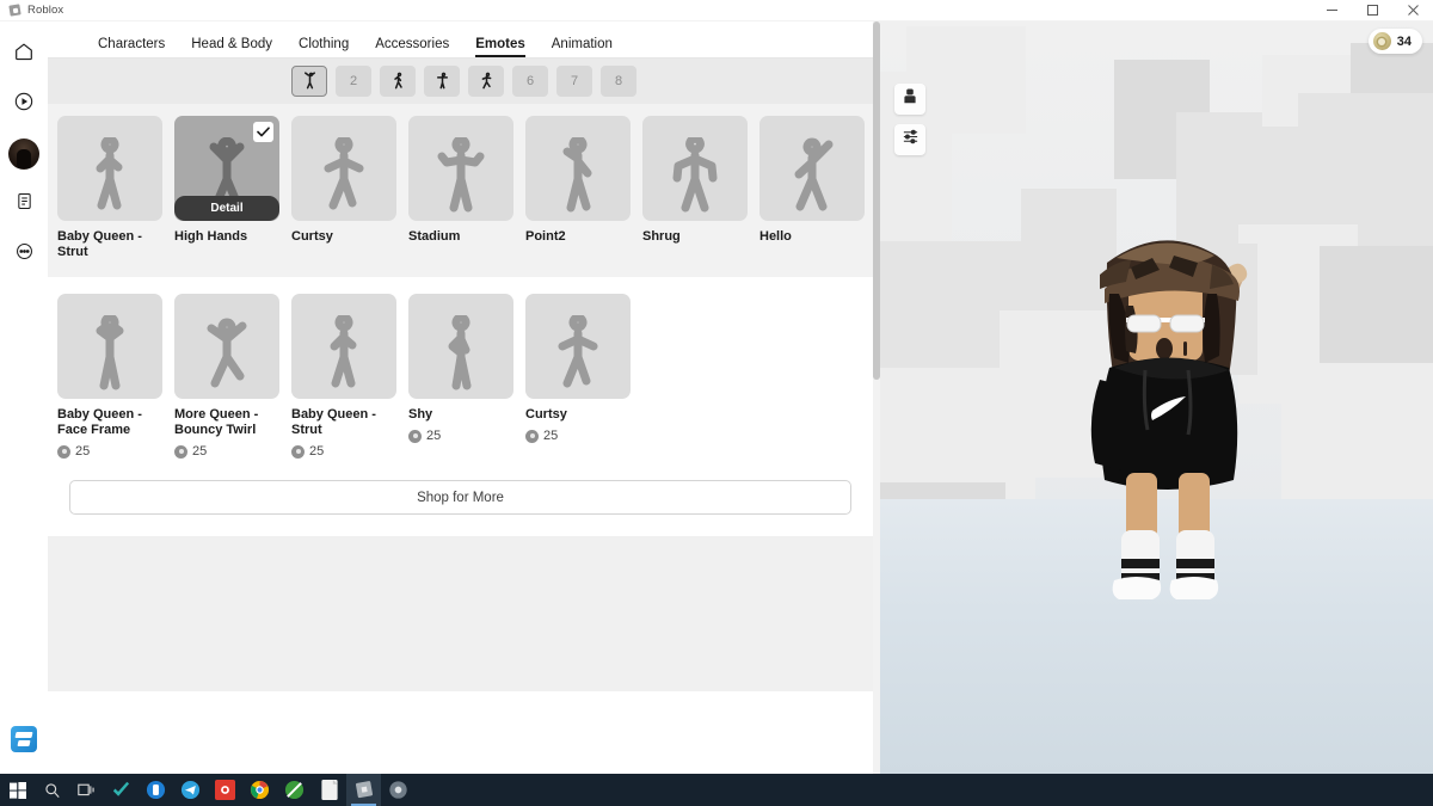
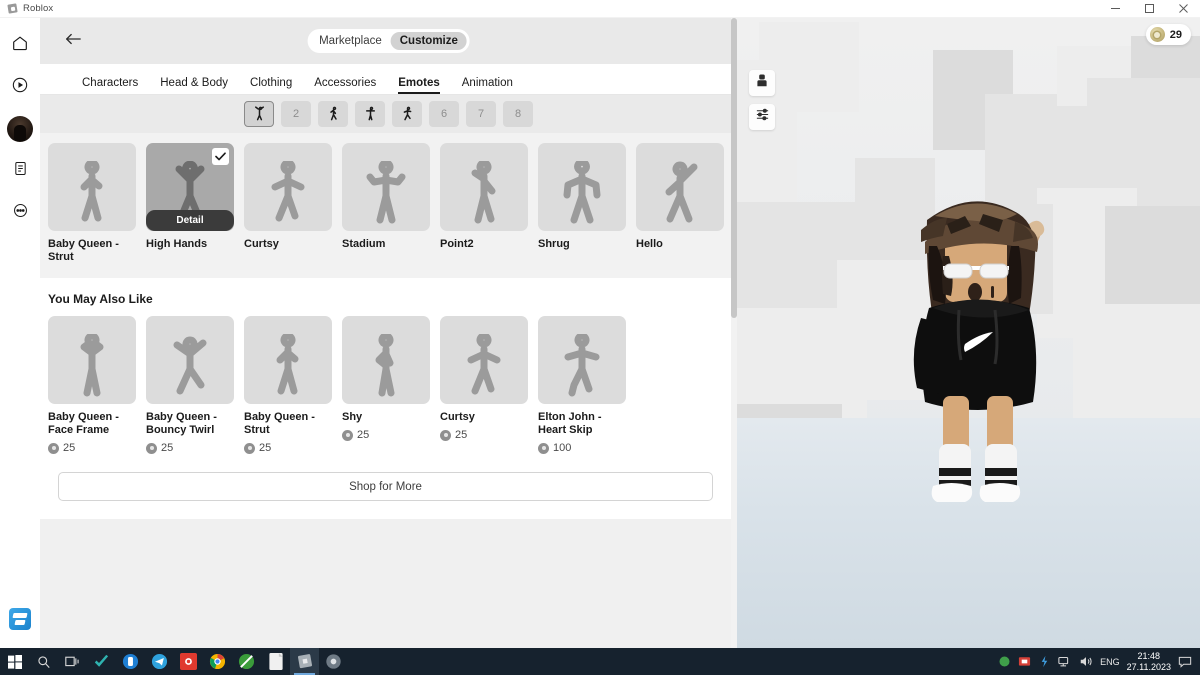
  Roblox
+ Marketplace
+ Customize
  Characters
  Head & Body
  Clothing
  Accessories
  Emotes
  Animation
  2
  6
  7
  8
  Baby Queen - Strut
  Detail
  High Hands
  Curtsy
  Stadium
  Point2
  Shrug
  Hello
+ You May Also Like
  Baby Queen - Face Frame
  25
- More Queen - Bouncy Twirl
+ Baby Queen - Bouncy Twirl
  25
  Baby Queen - Strut
  25
  Shy
  25
  Curtsy
  25
+ Elton John - Heart Skip
+ 100
  Shop for More
- 34
+ 29
+ ENG
+ 21:48
+ 27.11.2023
